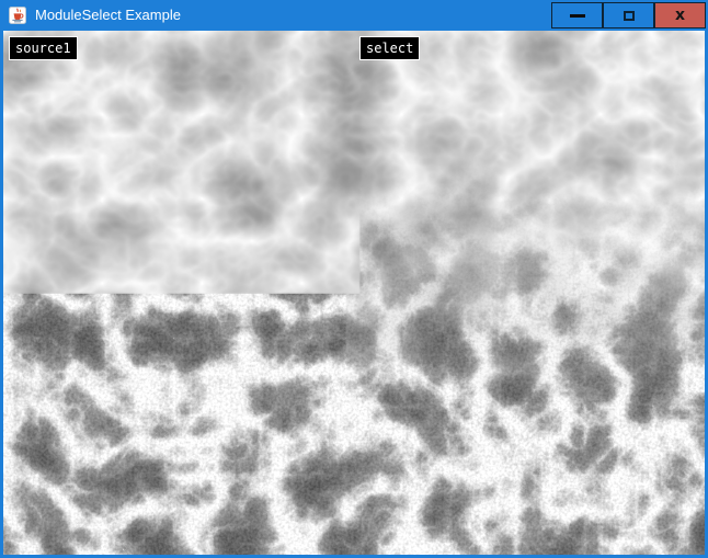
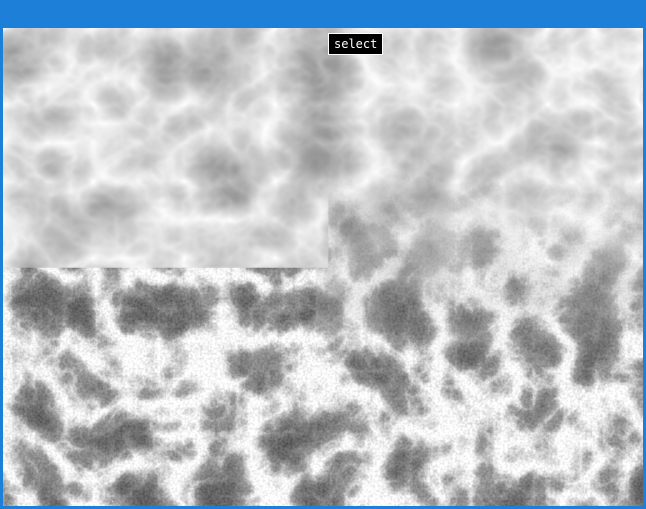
- ModuleSelect Example
- x
- source1
  select
